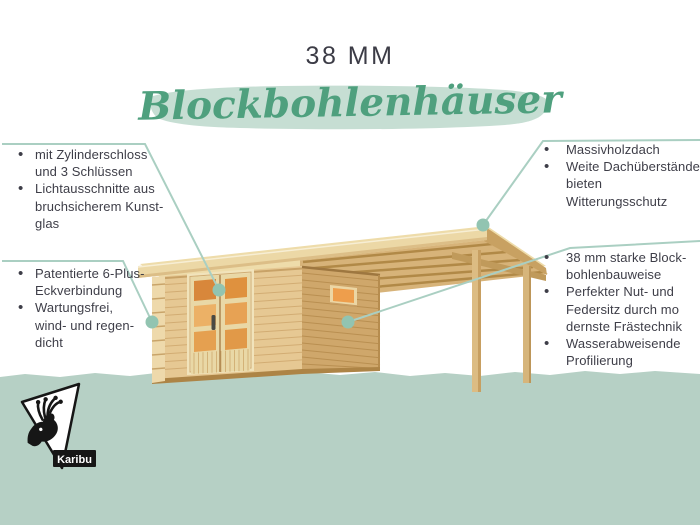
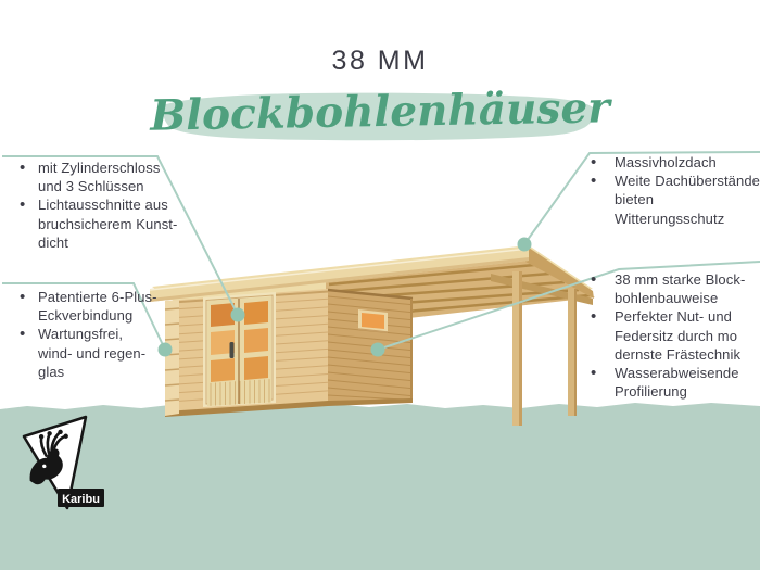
  Karibu
  38 MM
  Blockbohlenhäuser
  mit Zylinderschloss
  und 3 Schlüssen
  Lichtausschnitte aus
  bruchsicherem Kunst-
- glas
+ dicht
  Patentierte 6-Plus-
  Eckverbindung
  Wartungsfrei,
  wind- und regen-
- dicht
+ glas
  Massivholzdach
  Weite Dachüberstände
  bieten Witterungsschutz
  38 mm starke Block-
  bohlenbauweise
  Perfekter Nut- und
  Federsitz durch mo
  dernste Frästechnik
  Wasserabweisende
  Profilierung
